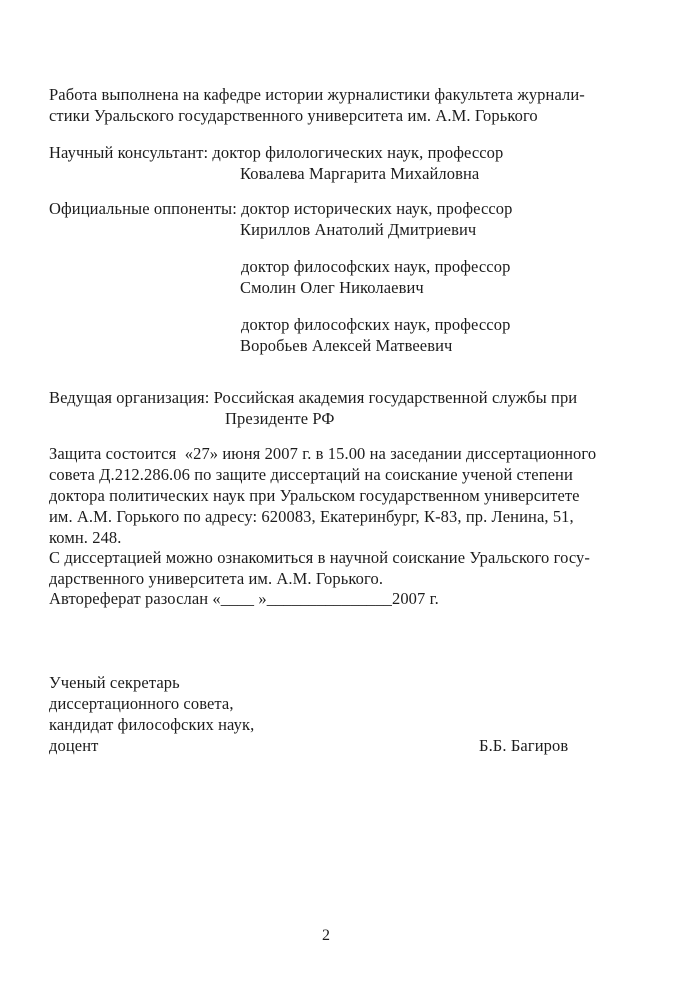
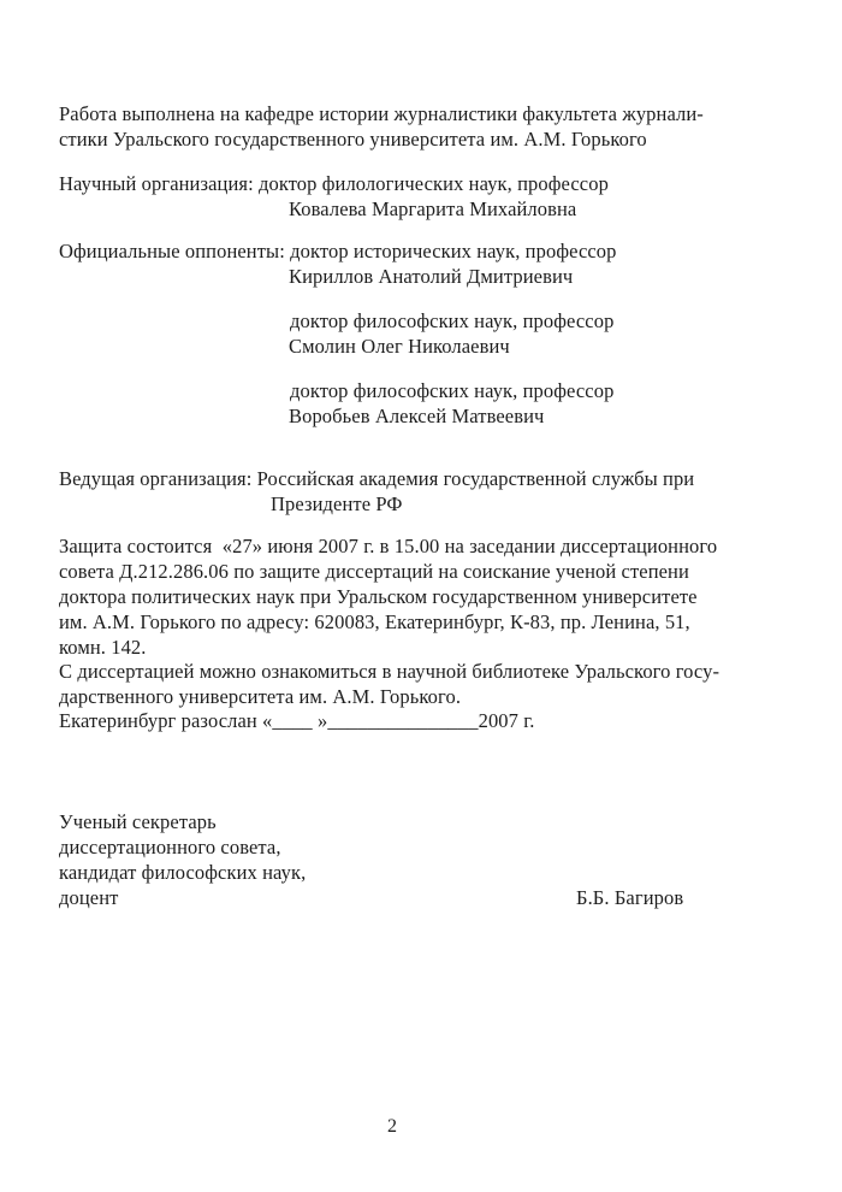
  Работа выполнена на кафедре истории журналистики факультета журнали-
  стики Уральского государственного университета им. А.М. Горького
- Научный консультант: доктор филологических наук, профессор
+ Научный организация: доктор филологических наук, профессор
  Ковалева Маргарита Михайловна
  Официальные оппоненты: доктор исторических наук, профессор
  Кириллов Анатолий Дмитриевич
  доктор философских наук, профессор
  Смолин Олег Николаевич
  доктор философских наук, профессор
  Воробьев Алексей Матвеевич
  Ведущая организация: Российская академия государственной службы при
  Президенте РФ
  Защита состоится «27» июня 2007 г. в 15.00 на заседании диссертационного
  совета Д.212.286.06 по защите диссертаций на соискание ученой степени
  доктора политических наук при Уральском государственном университете
  им. А.М. Горького по адресу: 620083, Екатеринбург, К-83, пр. Ленина, 51,
- комн. 248.
+ комн. 142.
- С диссертацией можно ознакомиться в научной соискание Уральского госу-
+ С диссертацией можно ознакомиться в научной библиотеке Уральского госу-
  дарственного университета им. А.М. Горького.
- Автореферат разослан «____ »_______________2007 г.
+ Екатеринбург разослан «____ »_______________2007 г.
  Ученый секретарь
  диссертационного совета,
  кандидат философских наук,
  доцент
  Б.Б. Багиров
  2
